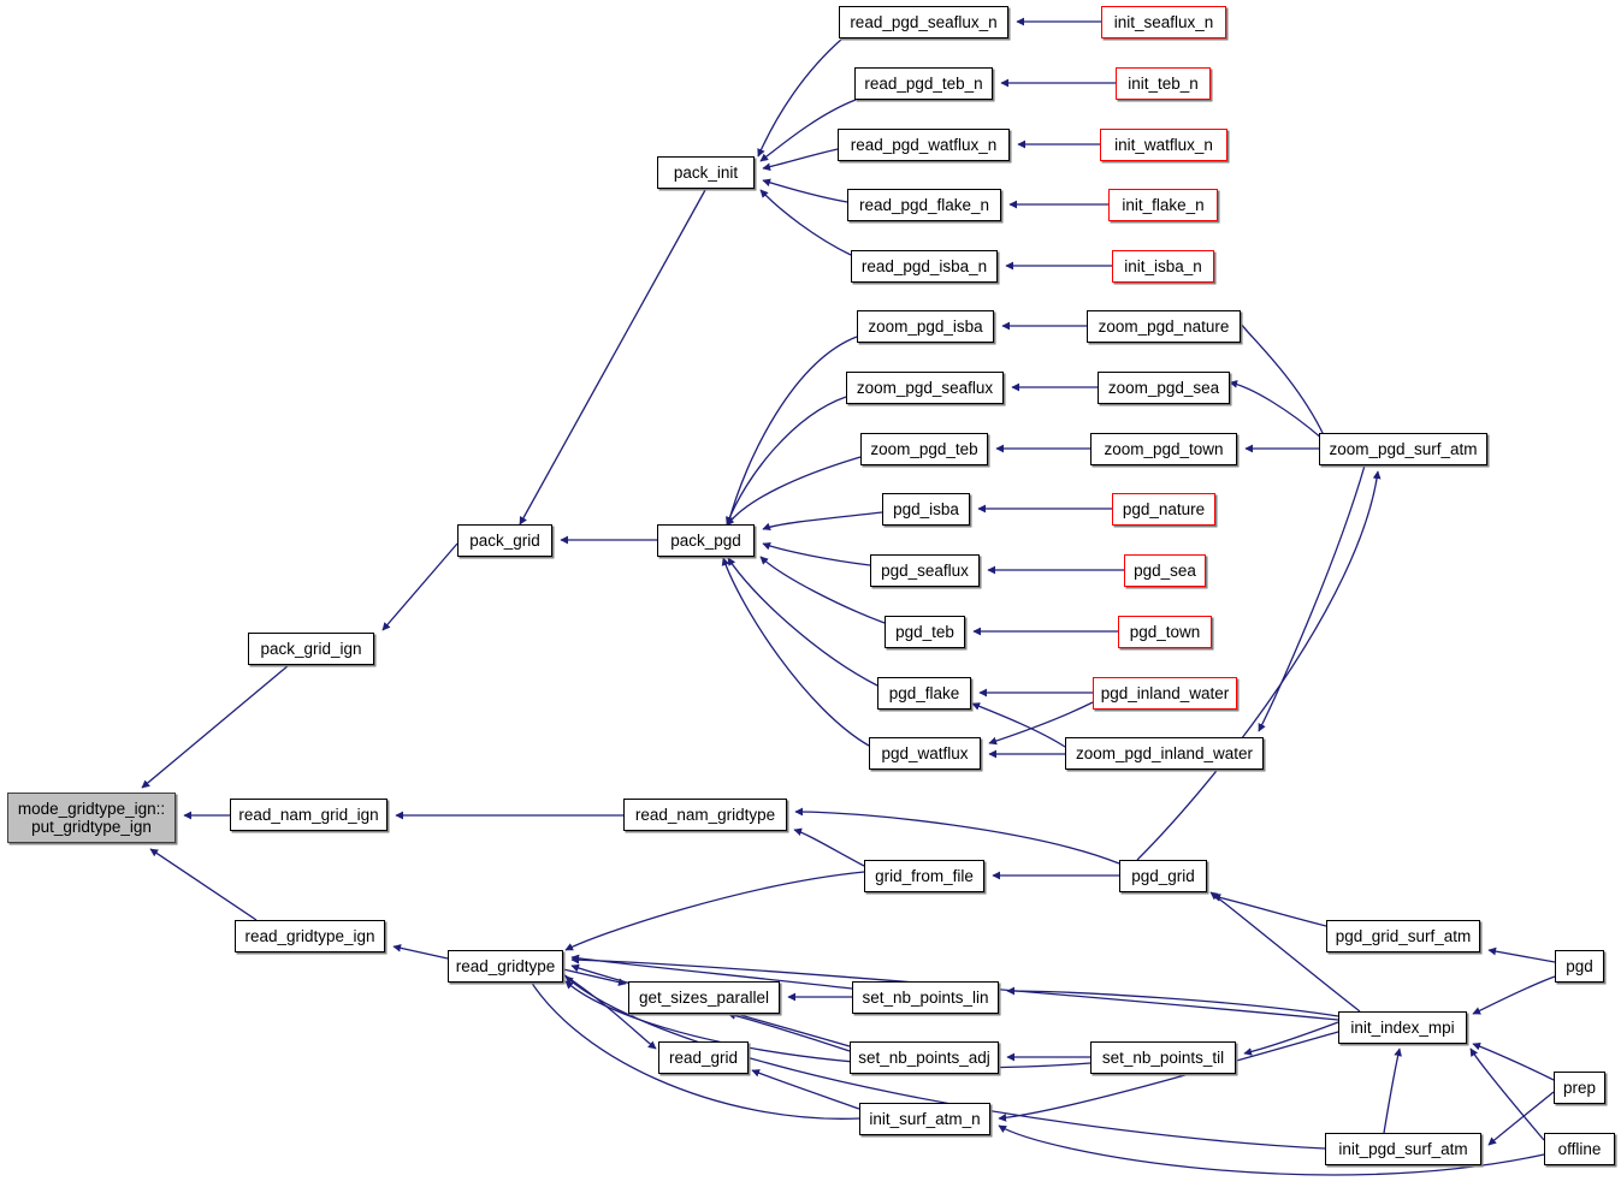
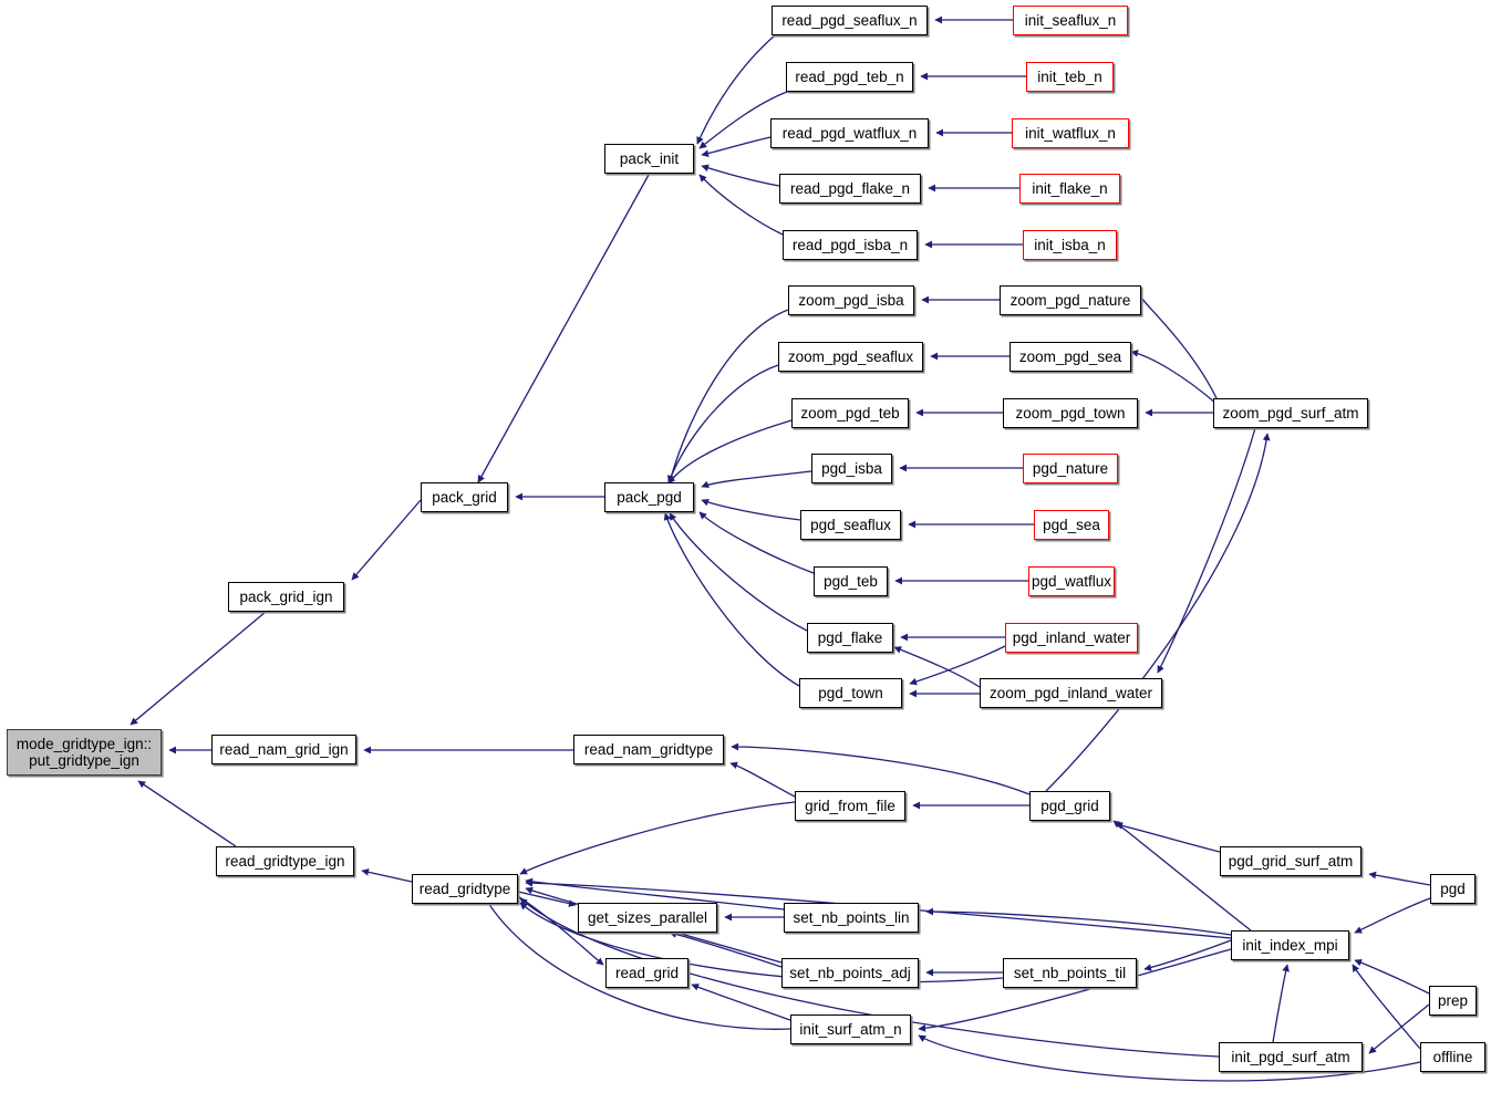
  read_pgd_seaflux_n
  init_seaflux_n
  read_pgd_teb_n
  init_teb_n
  read_pgd_watflux_n
  init_watflux_n
  read_pgd_flake_n
  init_flake_n
  read_pgd_isba_n
  init_isba_n
  pack_init
  zoom_pgd_isba
  zoom_pgd_nature
  zoom_pgd_seaflux
  zoom_pgd_sea
  zoom_pgd_teb
  zoom_pgd_town
  zoom_pgd_surf_atm
  pgd_isba
  pgd_nature
  pgd_seaflux
  pgd_sea
  pgd_teb
- pgd_town
+ pgd_watflux
  pgd_flake
  pgd_inland_water
- pgd_watflux
+ pgd_town
  zoom_pgd_inland_water
  pack_pgd
  pack_grid
  pack_grid_ign
  mode_gridtype_ign::
  put_gridtype_ign
  read_nam_grid_ign
  read_nam_gridtype
  grid_from_file
  pgd_grid
  read_gridtype_ign
  pgd_grid_surf_atm
  pgd
  read_gridtype
  get_sizes_parallel
  set_nb_points_lin
  init_index_mpi
  read_grid
  set_nb_points_adj
  set_nb_points_til
  prep
  init_surf_atm_n
  init_pgd_surf_atm
  offline
